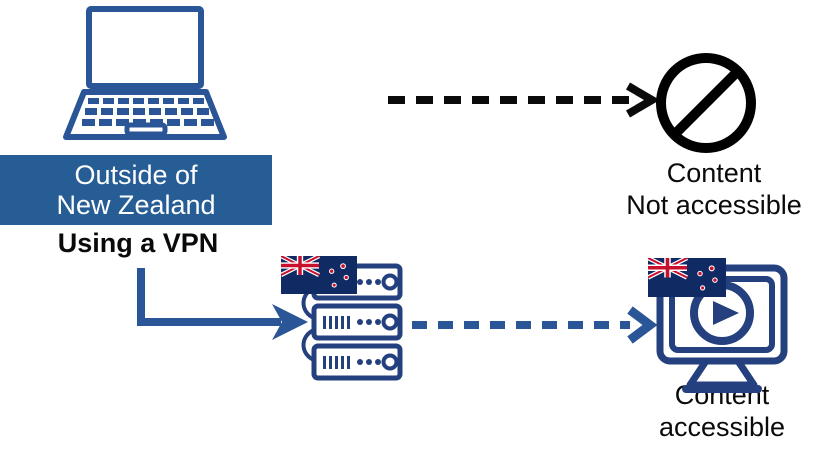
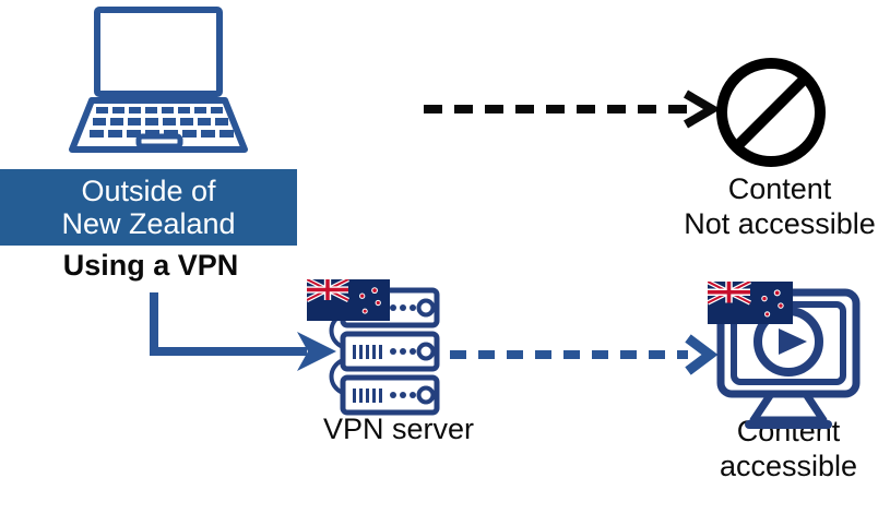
  Outside of
  New Zealand
  Using a VPN
  Content
  Not accessible
+ VPN server
  Content
  accessible
